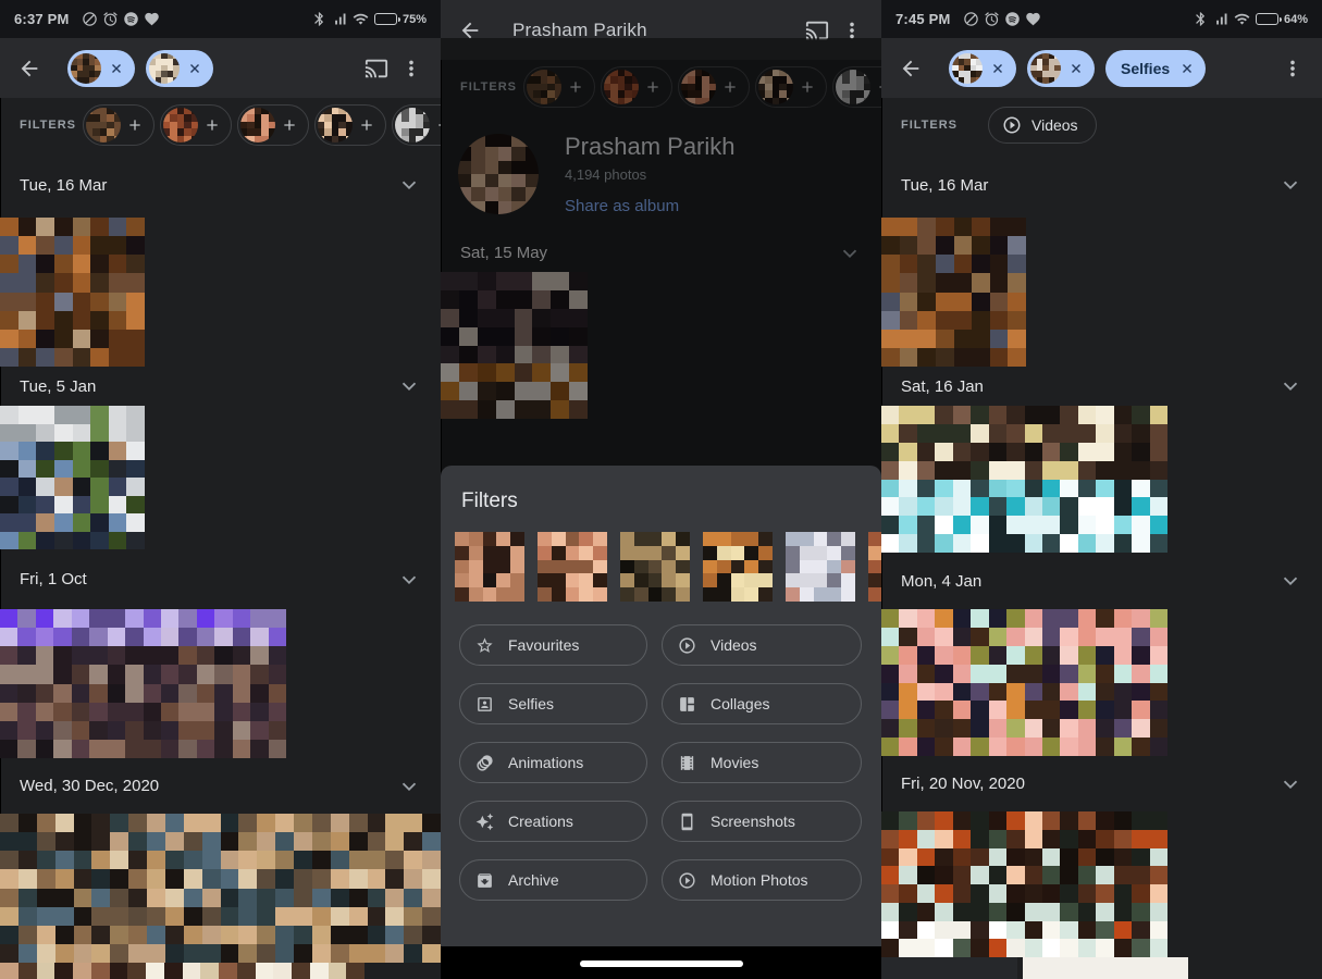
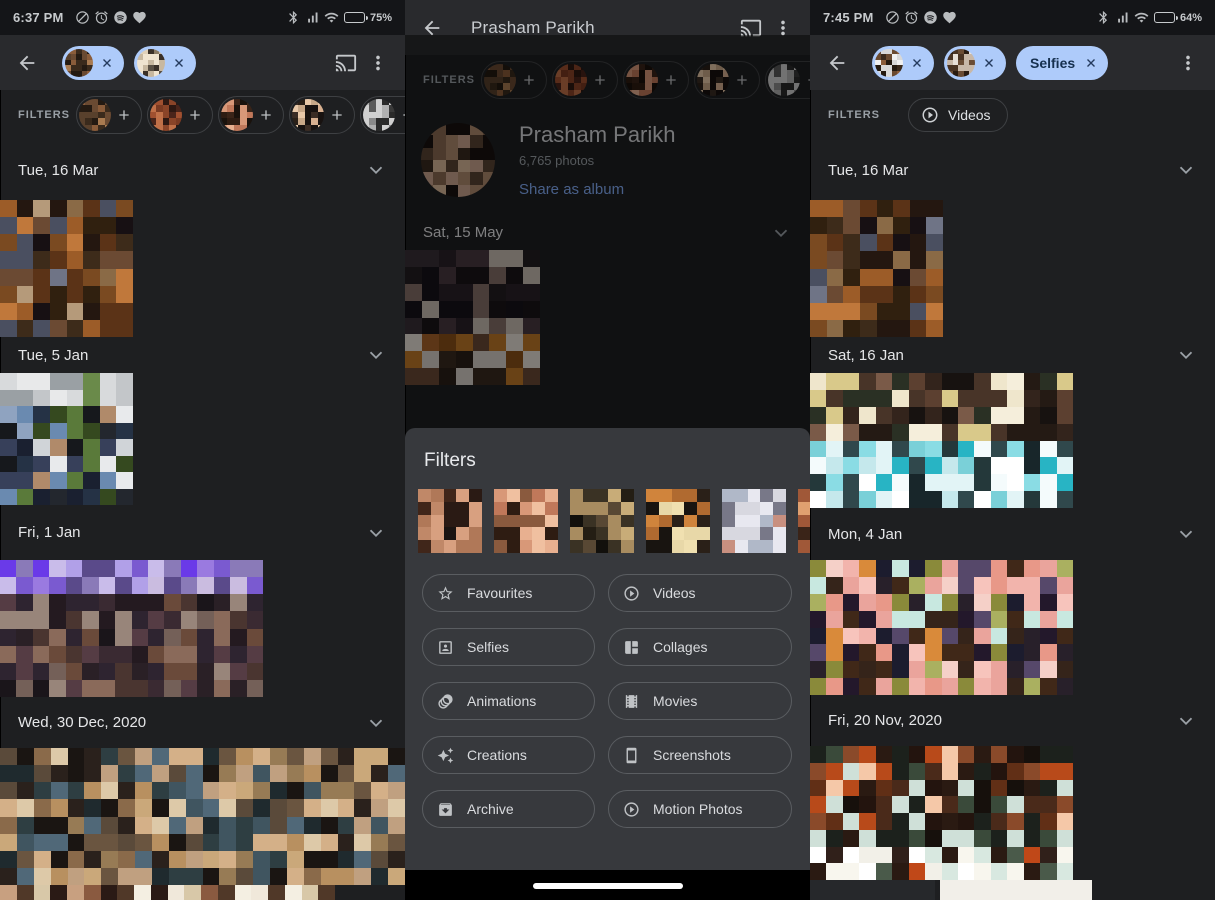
  6:37 PM
  75%
  FILTERS
  Tue, 16 Mar
  Tue, 5 Jan
- Fri, 1 Oct
+ Fri, 1 Jan
  Wed, 30 Dec, 2020
  Prasham Parikh
  FILTERS
  Prasham Parikh
- 4,194 photos
+ 6,765 photos
  Share as album
  Sat, 15 May
  Filters
  Favourites
  Videos
  Selfies
  Collages
  Animations
  Movies
  Creations
  Screenshots
  Archive
  Motion Photos
  7:45 PM
  64%
  Selfies
  FILTERS
  Videos
  Tue, 16 Mar
  Sat, 16 Jan
  Mon, 4 Jan
  Fri, 20 Nov, 2020
